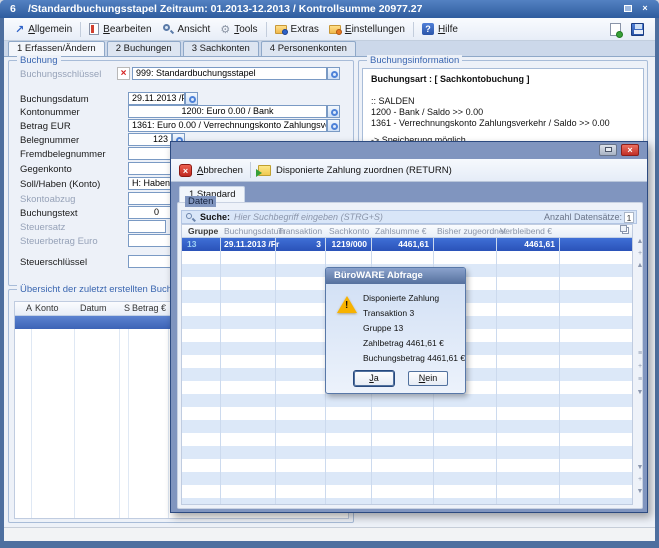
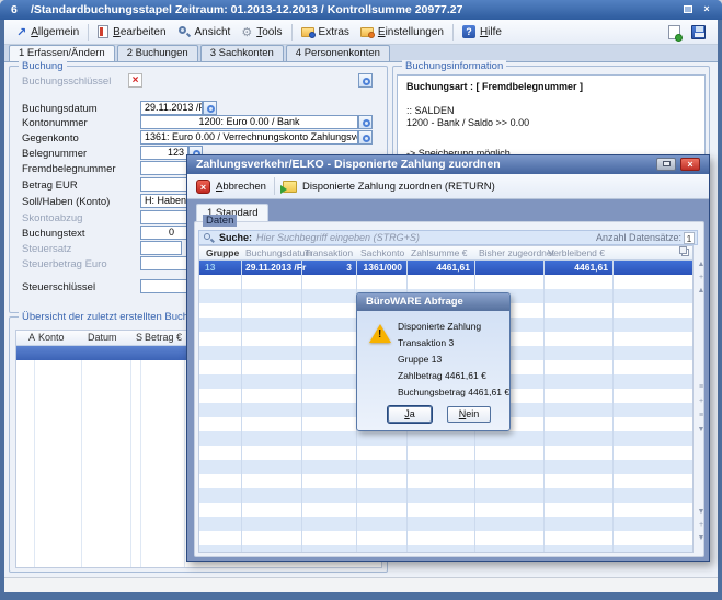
  6
  /Standardbuchungsstapel Zeitraum: 01.2013-12.2013 / Kontrollsumme 20977.27
  ×
  ↗
  Allgemein
  Bearbeiten
  Ansicht
  ⚙
  Tools
  Extras
  Einstellungen
  ?
  Hilfe
  1 Erfassen/Ändern
  2 Buchungen
  3 Sachkonten
  4 Personenkonten
  Buchung
  Buchungsschlüssel
  ×
- 999: Standardbuchungsstapel
  Buchungsdatum
  29.11.2013 /
  Kontonummer
  1200: Euro 0.00 / Bank
- Betrag EUR
+ Gegenkonto
  1361: Euro 0.00 / Verrechnungskonto Zahlungsv
  Belegnummer
  123
  Fremdbelegnummer
- Gegenkonto
+ Betrag EUR
  Soll/Haben (Konto)
  H: Haben
  Skontoabzug
  Buchungstext
  0
  Steuersatz
  Steuerbetrag Euro
  Steuerschlüssel
  Buchungsinformation
- Buchungsart : [ Sachkontobuchung ]
+ Buchungsart : [ Fremdbelegnummer ]
  :: SALDEN
  1200 - Bank / Saldo >> 0.00
- 1361 - Verrechnungskonto Zahlungsverkehr / Saldo >> 0.00
  -> Speicherung möglich
  Übersicht der zuletzt erstellten Buc
  A
  Konto
  Datum
  S
  Betrag €
+ Zahlungsverkehr/ELKO - Disponierte Zahlung zuordnen
  ×
  ×
  Abbrechen
  Disponierte Zahlung zuordnen (RETURN)
  1 Standard
  Daten
  Suche:
  Hier Suchbegriff eingeben (STRG+S)
  Anzahl Datensätze:
  1
  Gruppe
  Buchungsdatum
  Transaktion
  Sachkonto
  Zahlsumme €
  Bisher zugeordnet
  Verbleibend €
  13
  29.11.2013 /Fr
  3
- 1219/000
+ 1361/000
  4461,61
  4461,61
  BüroWARE Abfrage
  !
  Disponierte Zahlung
  Transaktion 3
  Gruppe 13
  Zahlbetrag 4461,61 €
  Buchungsbetrag 4461,61 €
  Ja
  Nein
